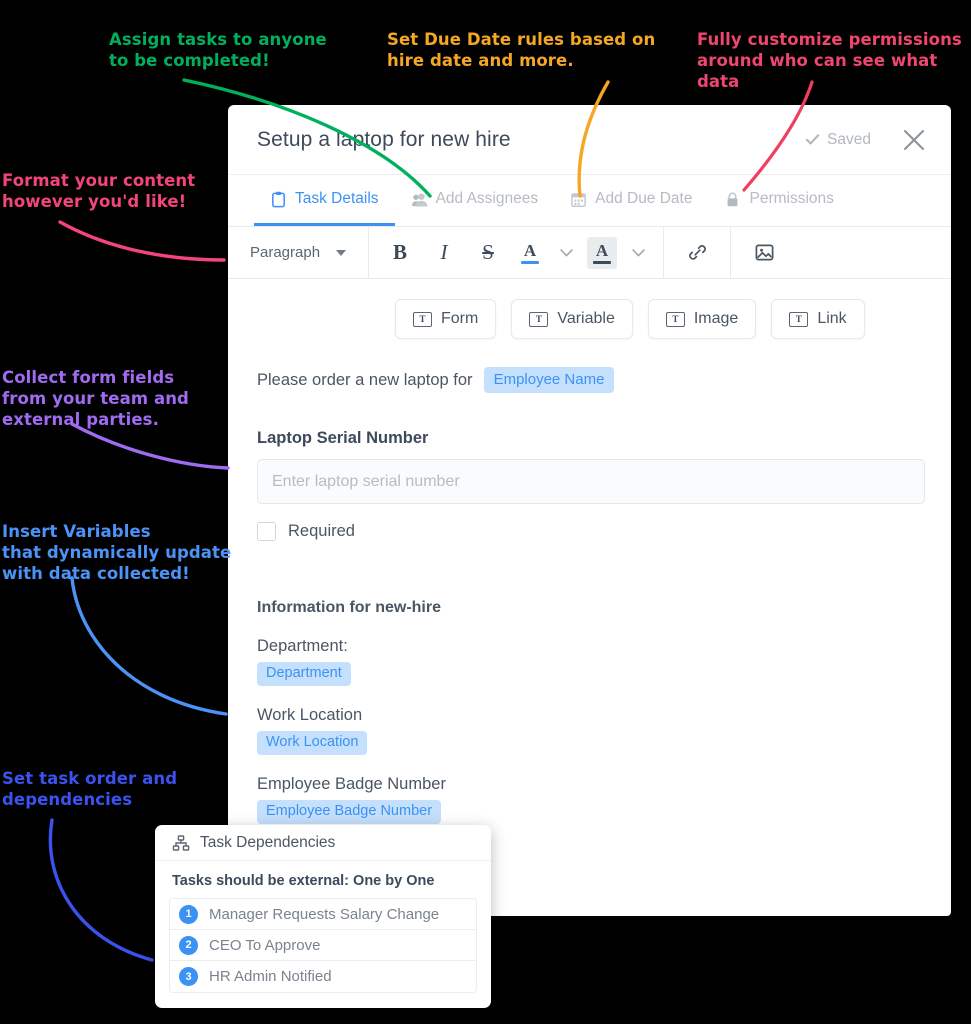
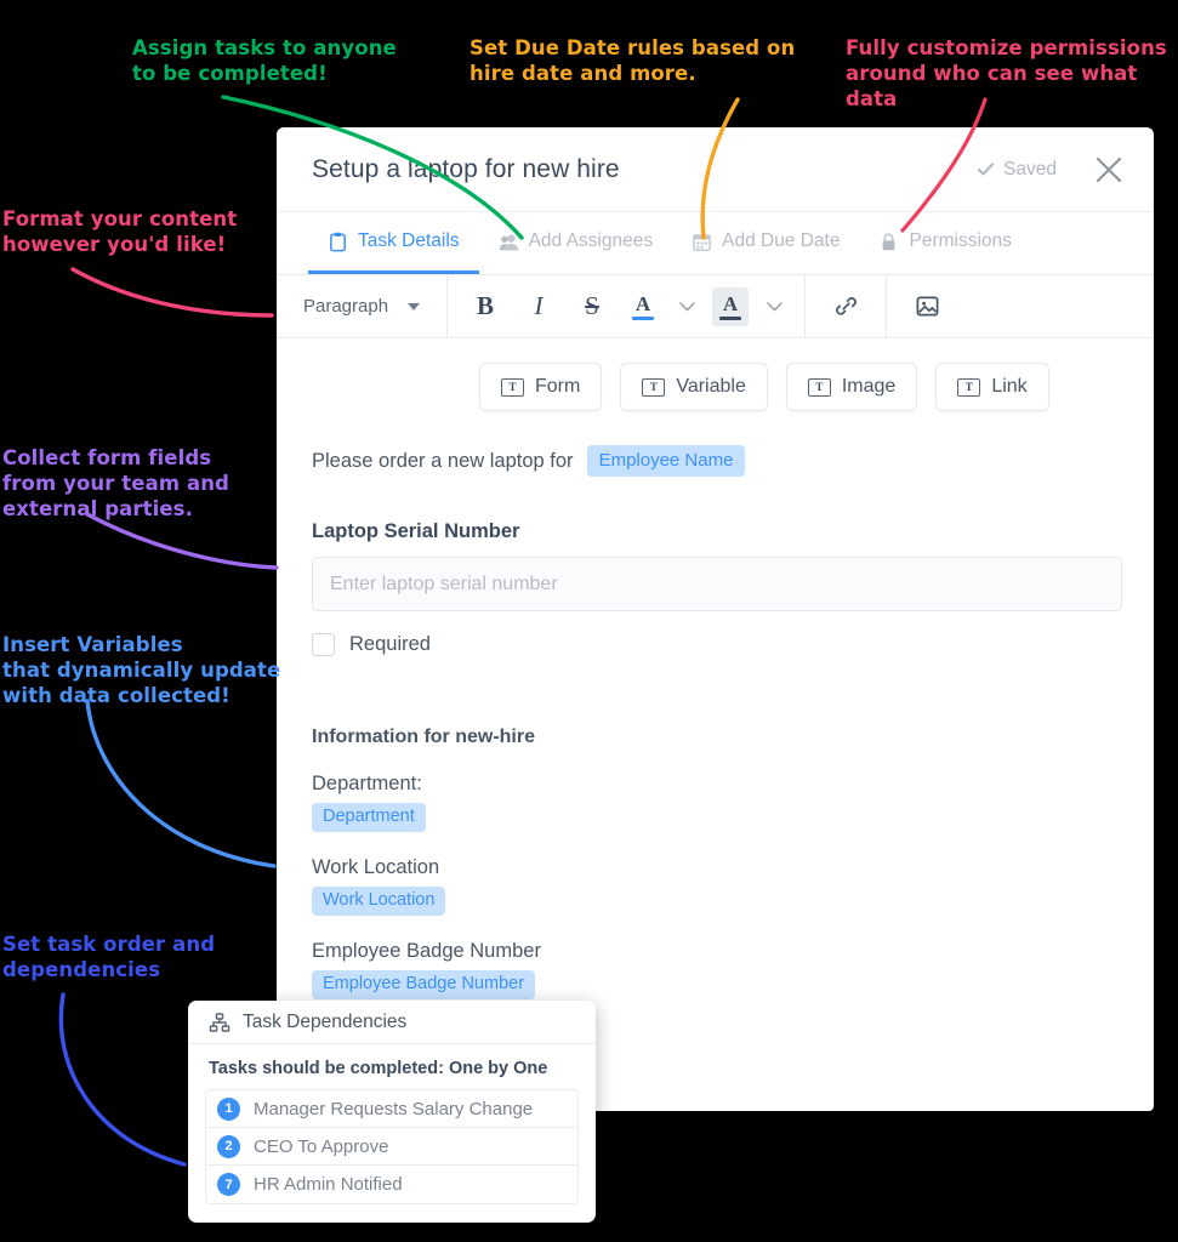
  Assign tasks to anyone
  to be completed!
  Set Due Date rules based on
  hire date and more.
  Fully customize permissions
  around who can see what data
  Format your content
  however you'd like!
  Collect form fields
  from your team and
  external parties.
  Insert Variables
  that dynamically update
  with data collected!
  Set task order and
  dependencies
  Setup a laptop for new hire
  Saved
  Task Details
  Add Assignees
  Add Due Date
  Permissions
  Paragraph
  B
  I
  S
  A
  A
  T
  Form
  T
  Variable
  T
  Image
  T
  Link
  Please order a new laptop for
  Employee Name
  Laptop Serial Number
  Enter laptop serial number
  Required
  Information for new-hire
  Department:
  Department
  Work Location
  Work Location
  Employee Badge Number
  Employee Badge Number
  Task Dependencies
- Tasks should be external: One by One
+ Tasks should be completed: One by One
  1
  Manager Requests Salary Change
  2
  CEO To Approve
- 3
+ 7
  HR Admin Notified
